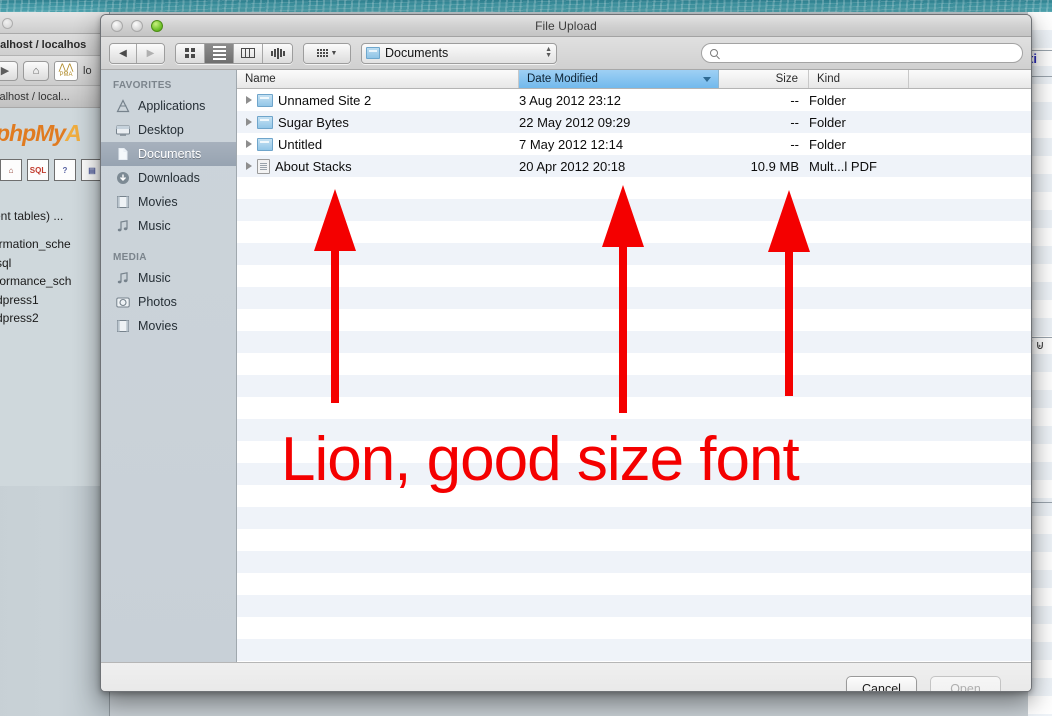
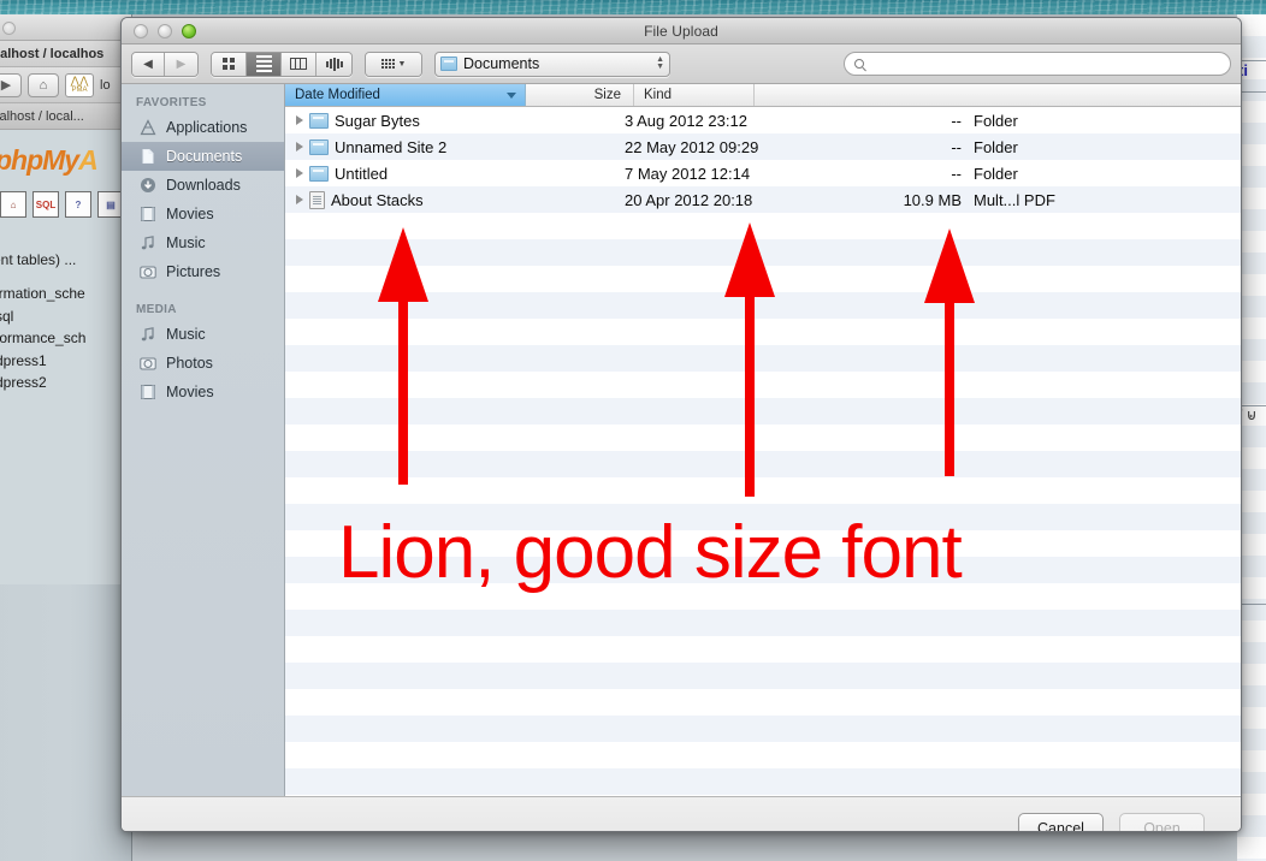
  alhost / localhos
  ▶
  ⌂
  ⋀⋀
  lo
  alhost / local...
  phpMyA
  ⌂
  SQL
  ?
  ▤
  nt tables) ...
  rmation_sche
  ormance_sch
  press1
  press2
  File Upload
  ◀
  ▶
  Documents
  FAVORITES
  Applications
- Desktop
  Documents
  Downloads
  Movies
  Music
+ Pictures
  MEDIA
  Music
  Photos
  Movies
- Name
  Date Modified
  Size
  Kind
- Unnamed Site 2
+ Sugar Bytes
  3 Aug 2012 23:12
  --
  Folder
- Sugar Bytes
+ Unnamed Site 2
  22 May 2012 09:29
  --
  Folder
  Untitled
  7 May 2012 12:14
  --
  Folder
  About Stacks
  20 Apr 2012 20:18
  10.9 MB
  Mult...l PDF
  Cancel
  Open
  Lion, good size font
